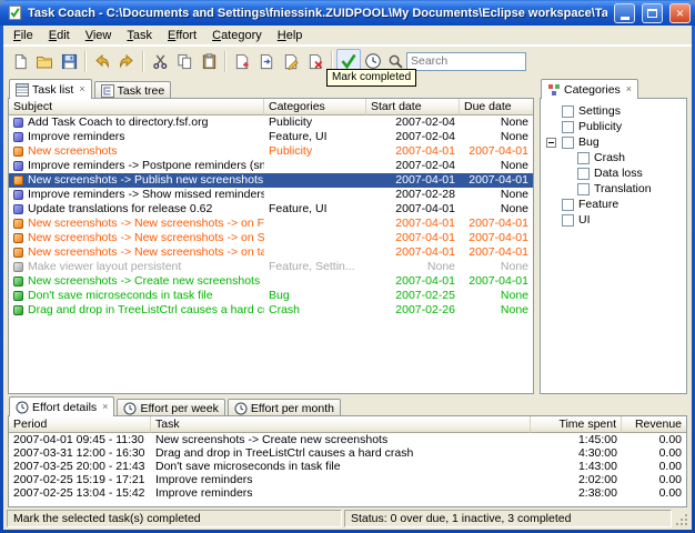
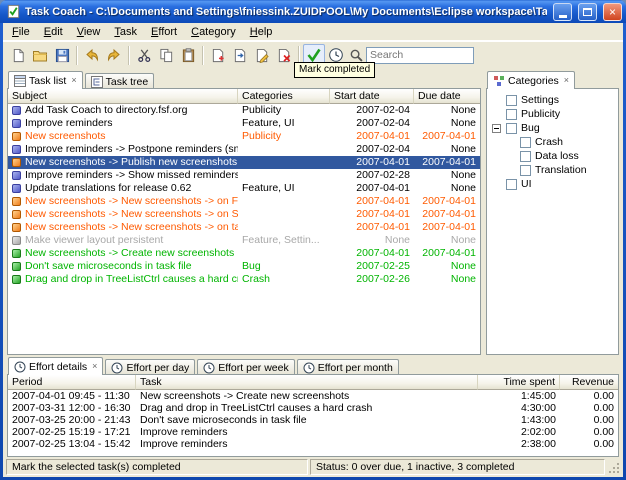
  Task Coach - C:\Documents and Settings\fniessink.ZUIDPOOL\My Documents\Eclipse workspace\Ta
  ×
  File
  Edit
  View
  Task
  Effort
  Category
  Help
  Search
  Task list
  ×
  Task tree
  Subject
  Categories
  Start date
  Due date
  Add Task Coach to directory.fsf.org
  Publicity
  2007-02-04
  None
  Improve reminders
  Feature, UI
  2007-02-04
  None
  New screenshots
  Publicity
  2007-04-01
  2007-04-01
  Improve reminders -> Postpone reminders (sn
  2007-02-04
  None
  New screenshots -> Publish new screenshots
  2007-04-01
  2007-04-01
  Improve reminders -> Show missed reminders
  2007-02-28
  None
  Update translations for release 0.62
  Feature, UI
  2007-04-01
  None
  New screenshots -> New screenshots -> on F
  2007-04-01
  2007-04-01
  New screenshots -> New screenshots -> on S
  2007-04-01
  2007-04-01
  New screenshots -> New screenshots -> on ta
  2007-04-01
  2007-04-01
  Make viewer layout persistent
  Feature, Settin...
  None
  None
  New screenshots -> Create new screenshots
  2007-04-01
  2007-04-01
  Don't save microseconds in task file
  Bug
  2007-02-25
  None
  Drag and drop in TreeListCtrl causes a hard c
  Crash
  2007-02-26
  None
  Categories
  ×
  Settings
  Publicity
  Bug
  Crash
  Data loss
  Translation
- Feature
  UI
  Effort details
  ×
+ Effort per day
  Effort per week
  Effort per month
  Period
  Task
  Time spent
  Revenue
  2007-04-01 09:45 - 11:30
  New screenshots -> Create new screenshots
  1:45:00
  0.00
  2007-03-31 12:00 - 16:30
  Drag and drop in TreeListCtrl causes a hard crash
  4:30:00
  0.00
  2007-03-25 20:00 - 21:43
  Don't save microseconds in task file
  1:43:00
  0.00
  2007-02-25 15:19 - 17:21
  Improve reminders
  2:02:00
  0.00
  2007-02-25 13:04 - 15:42
  Improve reminders
  2:38:00
  0.00
  Mark the selected task(s) completed
  Status: 0 over due, 1 inactive, 3 completed
  Mark completed
